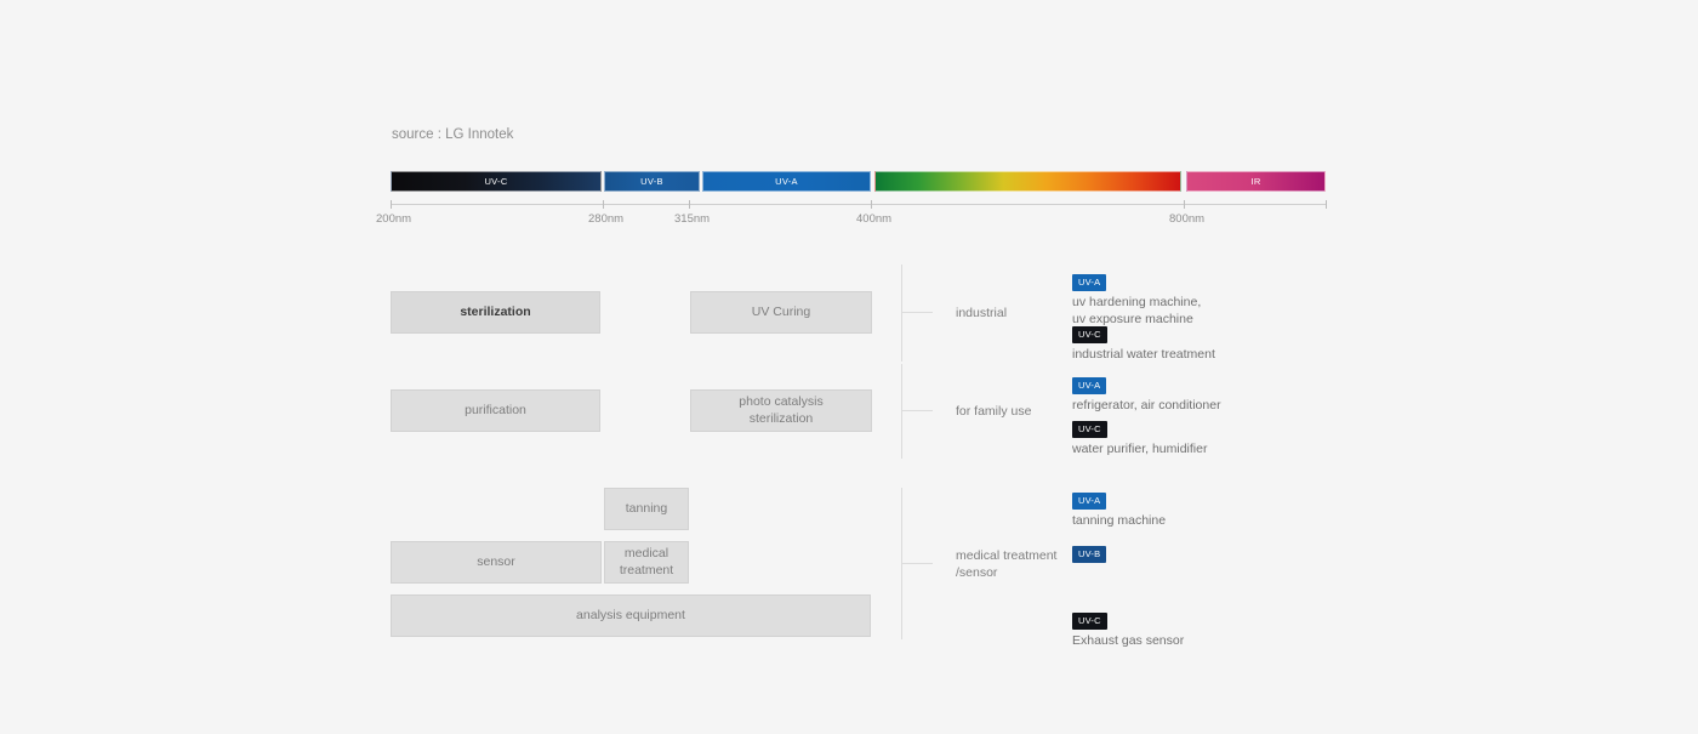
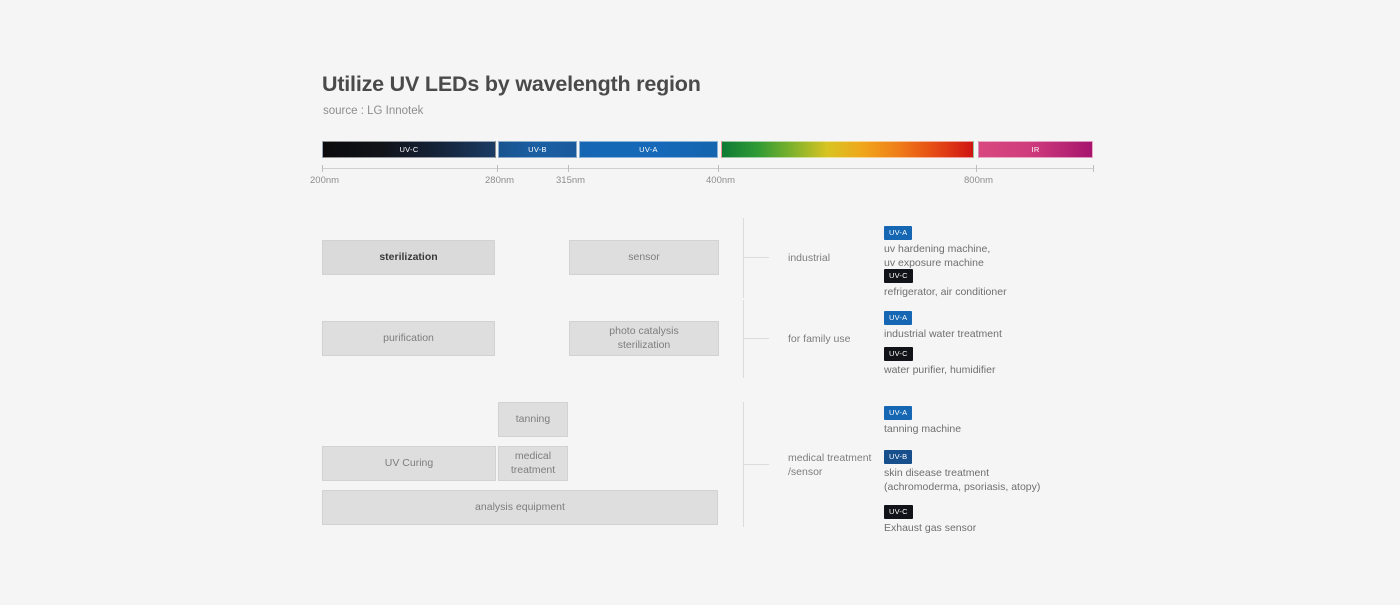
+ Utilize UV LEDs by wavelength region
  source : LG Innotek
  UV-C
  UV-B
  UV-A
  IR
  200nm
  280nm
  315nm
  400nm
  800nm
  sterilization
- UV Curing
+ sensor
  industrial
  UV-A
  uv hardening machine,
  uv exposure machine
  UV-C
- industrial water treatment
+ refrigerator, air conditioner
  purification
  photo catalysis
  sterilization
  for family use
  UV-A
- refrigerator, air conditioner
+ industrial water treatment
  UV-C
  water purifier, humidifier
  tanning
- sensor
+ UV Curing
  medical
  treatment
  analysis equipment
  medical treatment
  /sensor
  UV-A
  tanning machine
  UV-B
+ skin disease treatment
+ (achromoderma, psoriasis, atopy)
  UV-C
  Exhaust gas sensor
